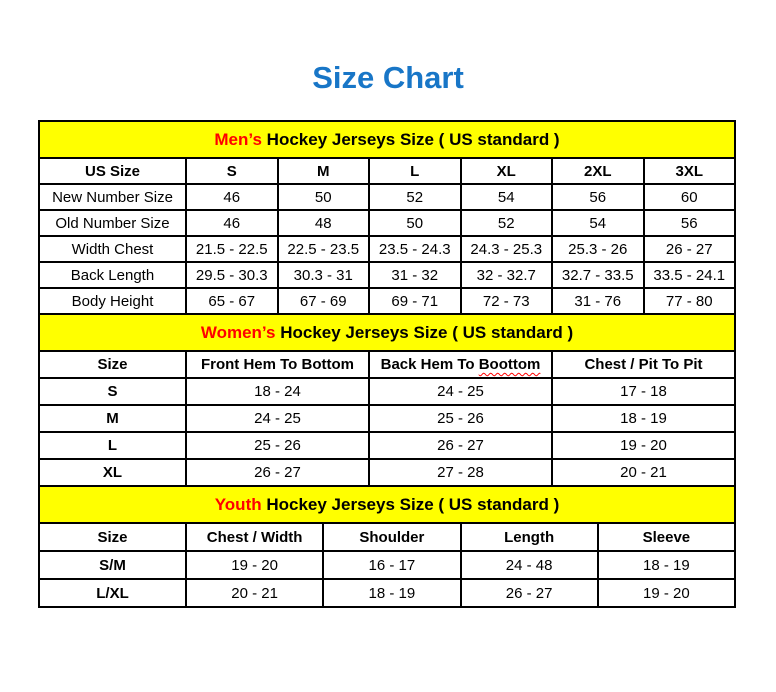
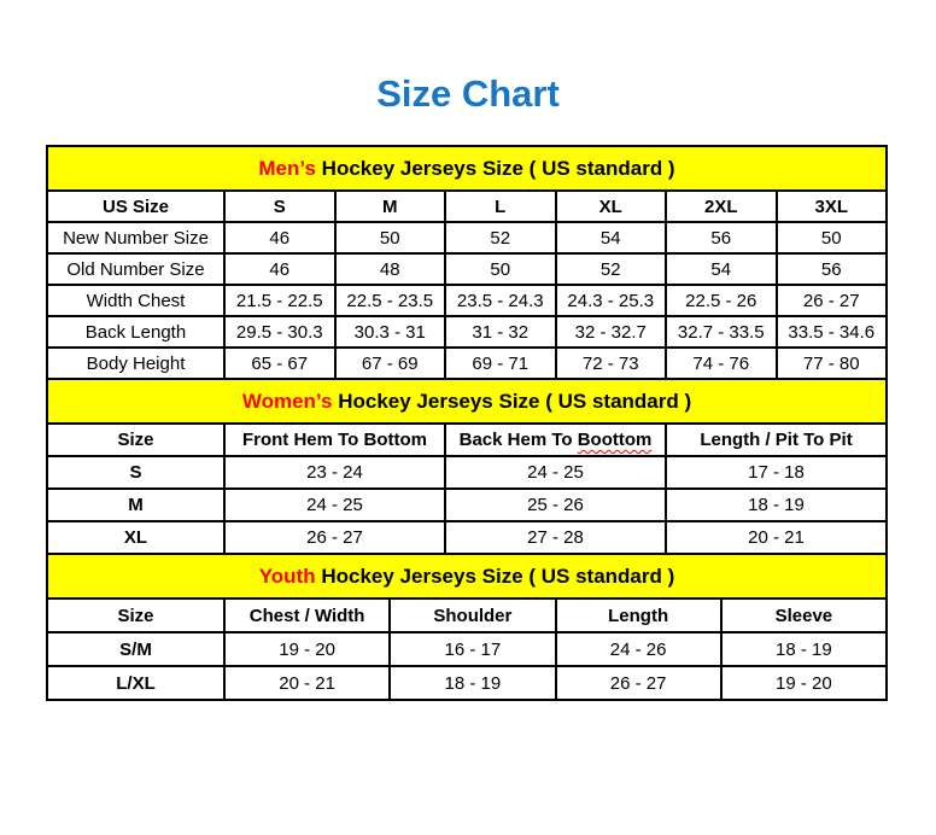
  Size Chart
  Men’s Hockey Jerseys Size ( US standard )
  US Size	S	M	L	XL	2XL	3XL
- New Number Size	46	50	52	54	56	60
+ New Number Size	46	50	52	54	56	50
  Old Number Size	46	48	50	52	54	56
- Width Chest	21.5 - 22.5	22.5 - 23.5	23.5 - 24.3	24.3 - 25.3	25.3 - 26	26 - 27
+ Width Chest	21.5 - 22.5	22.5 - 23.5	23.5 - 24.3	24.3 - 25.3	22.5 - 26	26 - 27
- Back Length	29.5 - 30.3	30.3 - 31	31 - 32	32 - 32.7	32.7 - 33.5	33.5 - 24.1
+ Back Length	29.5 - 30.3	30.3 - 31	31 - 32	32 - 32.7	32.7 - 33.5	33.5 - 34.6
- Body Height	65 - 67	67 - 69	69 - 71	72 - 73	31 - 76	77 - 80
+ Body Height	65 - 67	67 - 69	69 - 71	72 - 73	74 - 76	77 - 80
  Women’s Hockey Jerseys Size ( US standard )
- Size	Front Hem To Bottom	Back Hem To Boottom	Chest / Pit To Pit
+ Size	Front Hem To Bottom	Back Hem To Boottom	Length / Pit To Pit
- S	18 - 24	24 - 25	17 - 18
+ S	23 - 24	24 - 25	17 - 18
  M	24 - 25	25 - 26	18 - 19
- L	25 - 26	26 - 27	19 - 20
  XL	26 - 27	27 - 28	20 - 21
  Youth Hockey Jerseys Size ( US standard )
  Size	Chest / Width	Shoulder	Length	Sleeve
- S/M	19 - 20	16 - 17	24 - 48	18 - 19
+ S/M	19 - 20	16 - 17	24 - 26	18 - 19
  L/XL	20 - 21	18 - 19	26 - 27	19 - 20
